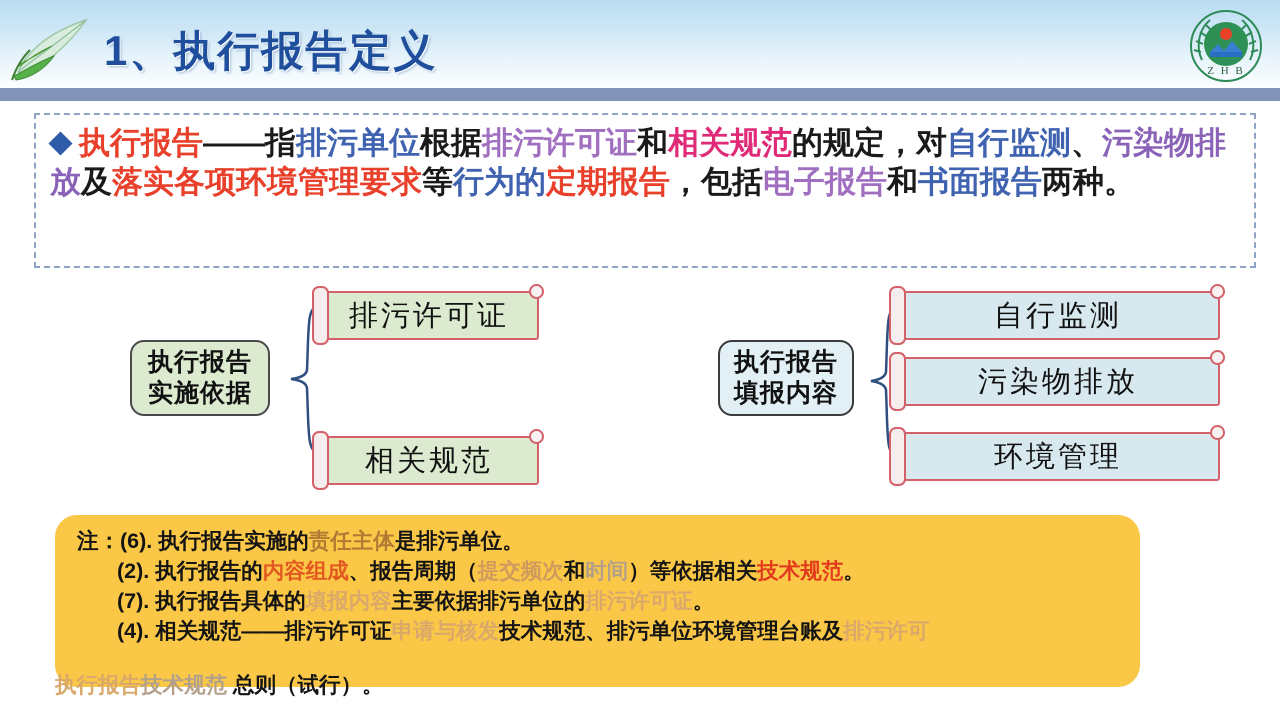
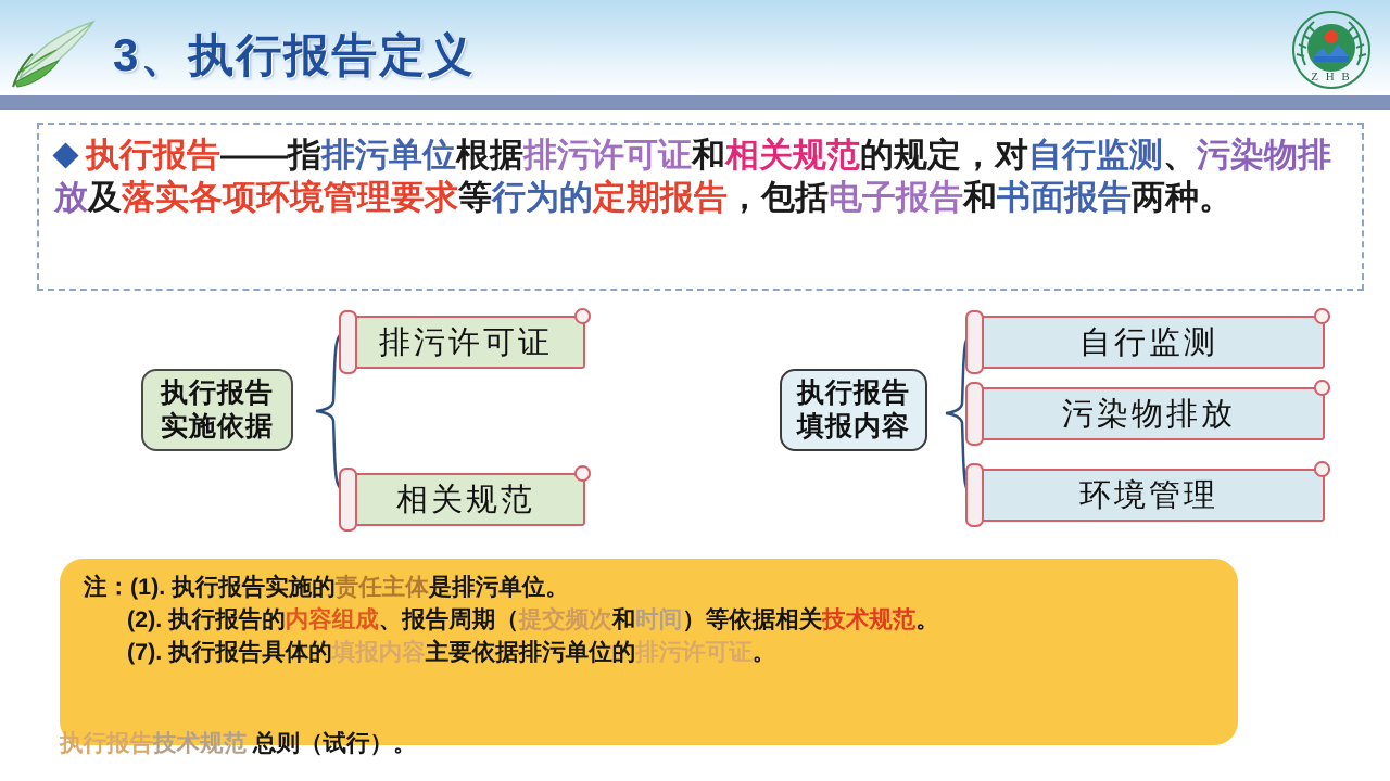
- 1、执行报告定义
+ 3、执行报告定义
  Z H B
  执行报告——指排污单位根据排污许可证和相关规范的规定，对自行监测、污染物排放及落实各项环境管理要求等行为的定期报告，包括电子报告和书面报告两种。
  执行报告
  实施依据
  排污许可证
  相关规范
  执行报告
  填报内容
  自行监测
  污染物排放
  环境管理
- 注：(6). 执行报告实施的责任主体是排污单位。
+ 注：(1). 执行报告实施的责任主体是排污单位。
  (2). 执行报告的内容组成、报告周期（提交频次和时间）等依据相关技术规范。
  (7). 执行报告具体的填报内容主要依据排污单位的排污许可证。
- (4). 相关规范——排污许可证申请与核发技术规范、排污单位环境管理台账及排污许可
  执行报告技术规范 总则（试行）。
